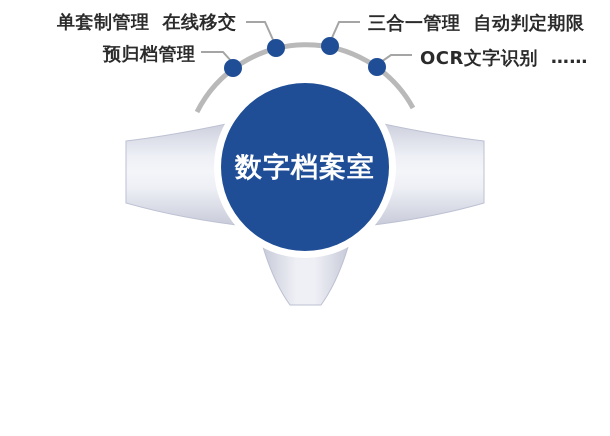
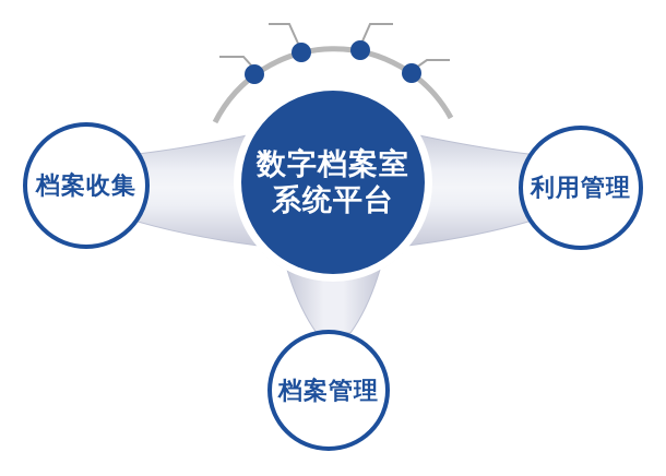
- 单套制管理
- 在线移交
- 预归档管理
- 三合一管理
- 自动判定期限
- OCR文字识别
- ……
  数字档案室
+ 系统平台
+ 档案收集
+ 利用管理
+ 档案管理
